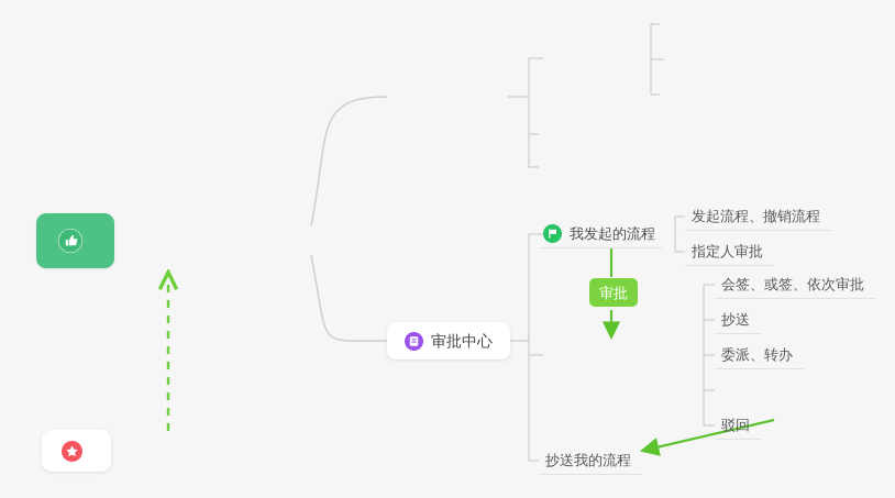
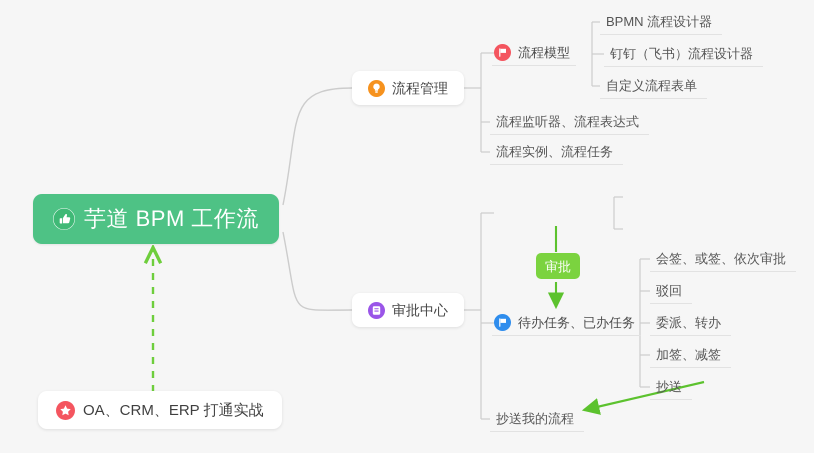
+ 芋道 BPM 工作流
+ 流程管理
+ 流程模型
+ BPMN 流程设计器
+ 钉钉（飞书）流程设计器
+ 自定义流程表单
+ 流程监听器、流程表达式
+ 流程实例、流程任务
  审批中心
- 我发起的流程
- 发起流程、撤销流程
- 指定人审批
  审批
+ 待办任务、已办任务
  会签、或签、依次审批
- 抄送
+ 驳回
  委派、转办
+ 加签、减签
- 驳回
+ 抄送
  抄送我的流程
+ OA、CRM、ERP 打通实战
